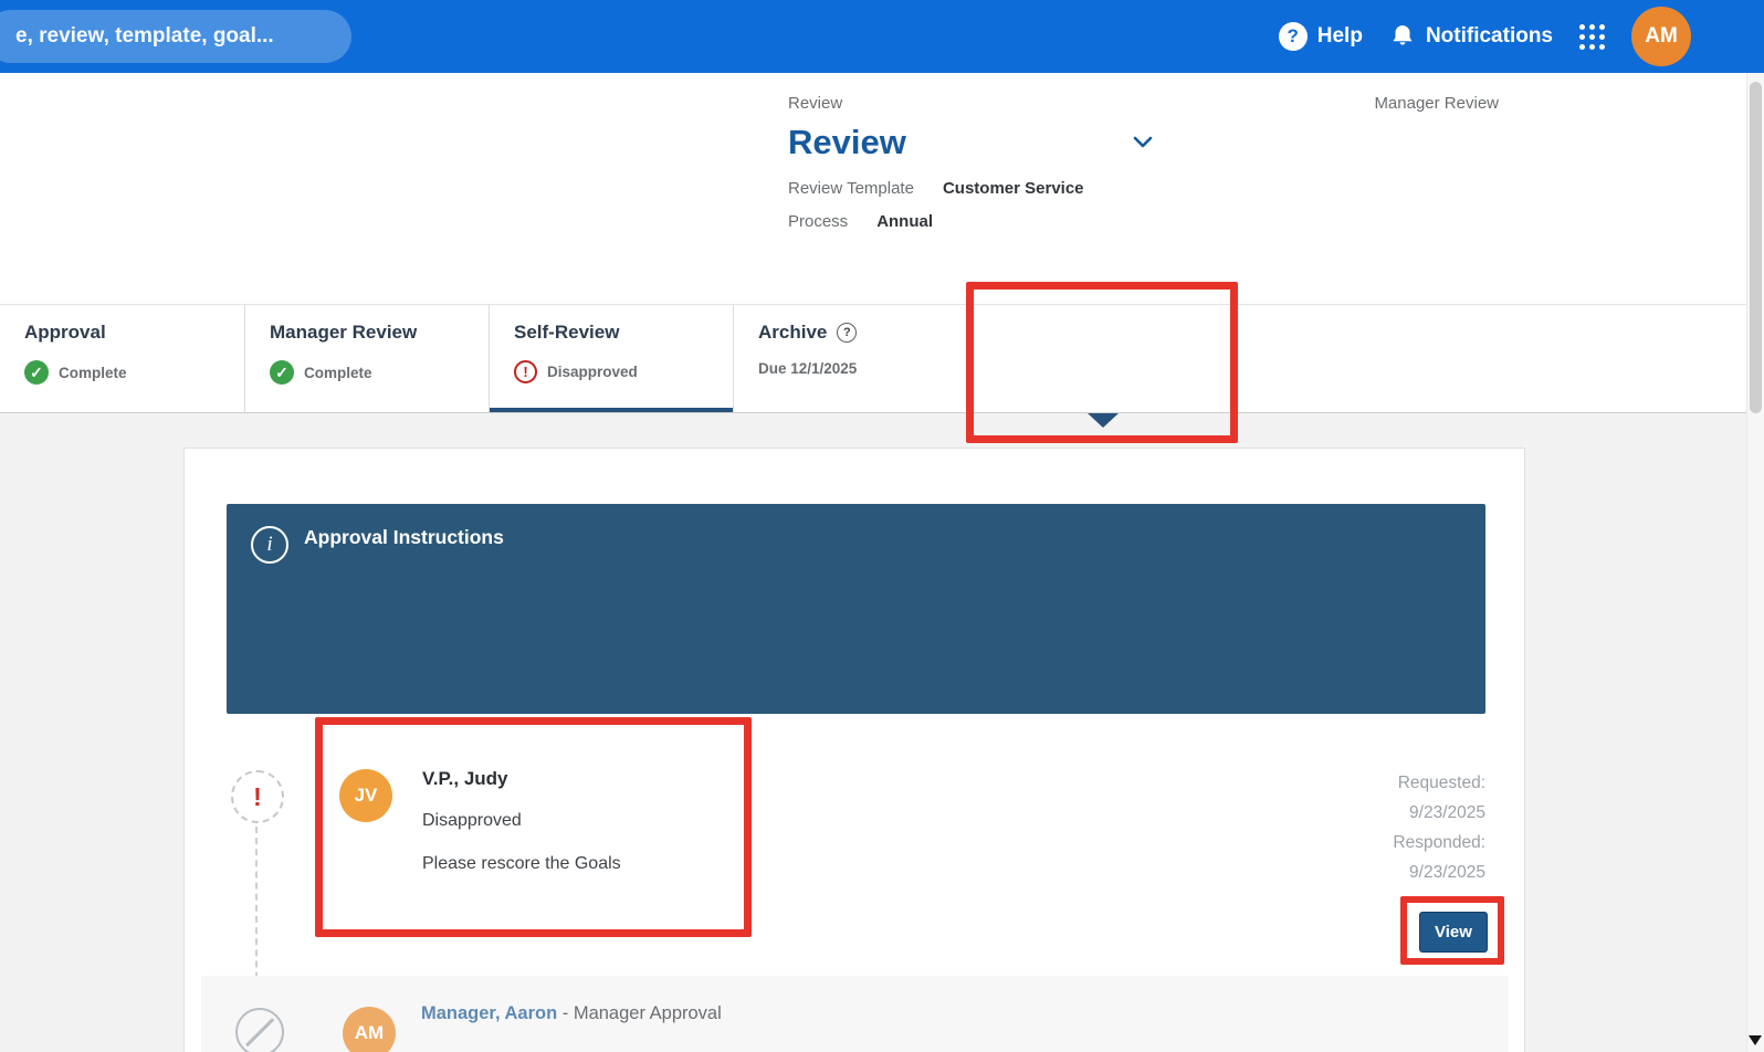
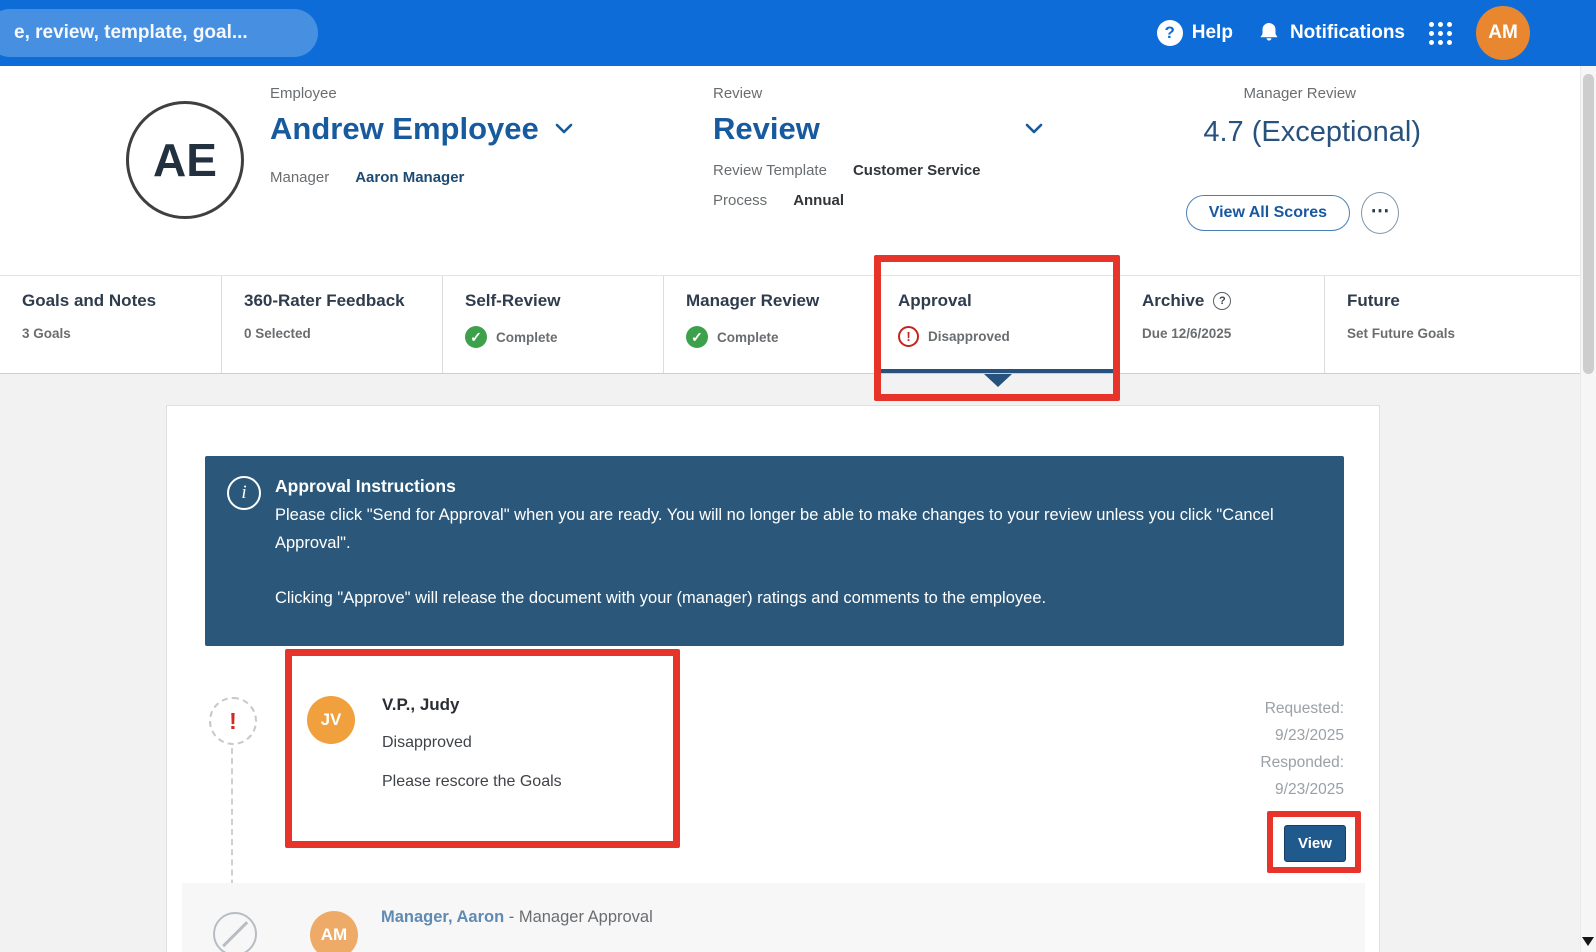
  e, review, template, goal...
  ?
  Help
  Notifications
  AM
+ AE
+ Employee
+ Andrew Employee
+ Manager
+ Aaron Manager
  Review
  Review
  Review Template
  Customer Service
  Process
  Annual
  Manager Review
+ 4.7 (Exceptional)
+ View All Scores
+ ⋯
+ Goals and Notes
+ 3 Goals
+ 360-Rater Feedback
+ 0 Selected
- Approval
+ Self-Review
  ✓
  Complete
  Manager Review
  ✓
  Complete
- Self-Review
+ Approval
  !
  Disapproved
  Archive
  ?
- Due 12/1/2025
+ Due 12/6/2025
+ Future
+ Set Future Goals
  i
  Approval Instructions
+ Please click "Send for Approval" when you are ready. You will no longer be able to make changes to your review unless you click "Cancel Approval".
+ Clicking "Approve" will release the document with your (manager) ratings and comments to the employee.
  !
  JV
  V.P., Judy
  Disapproved
  Please rescore the Goals
  Requested:
  9/23/2025
  Responded:
  9/23/2025
  View
  AM
  Manager, Aaron - Manager Approval
